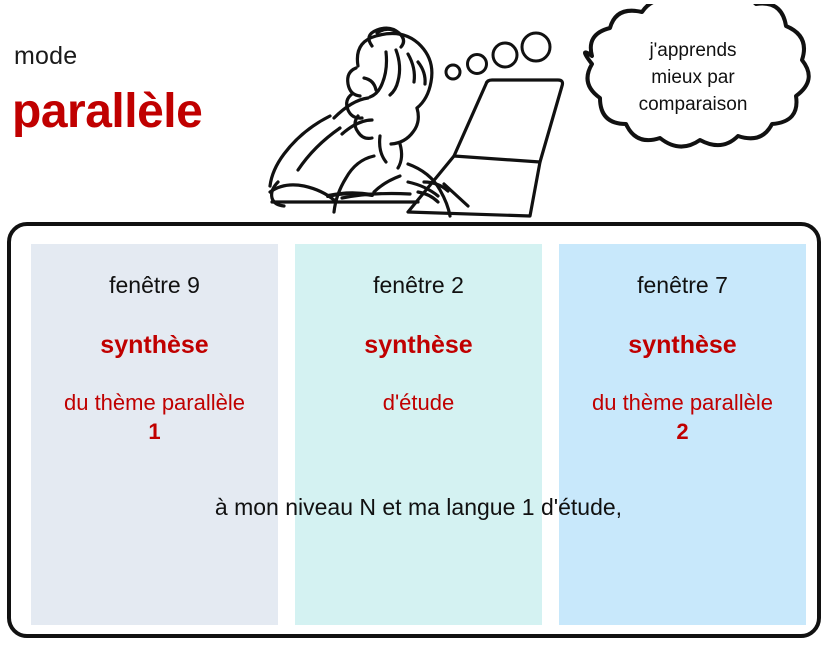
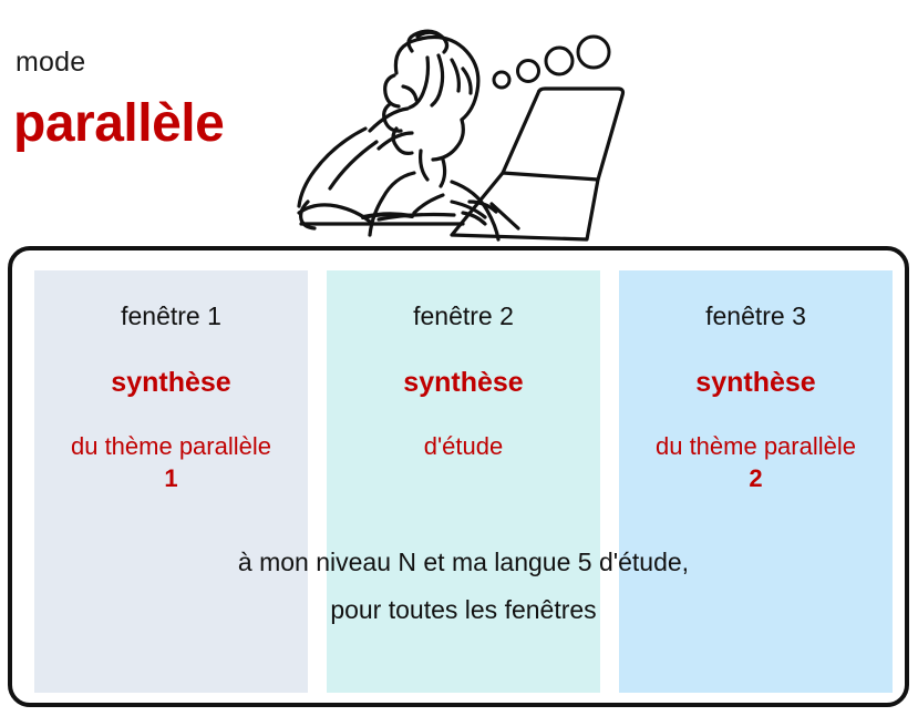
  mode
  parallèle
- j'apprends
- mieux par
- comparaison
- fenêtre 9
+ fenêtre 1
  synthèse
  du thème parallèle
  1
  fenêtre 2
  synthèse
  d'étude
- fenêtre 7
+ fenêtre 3
  synthèse
  du thème parallèle
  2
- à mon niveau N et ma langue 1 d'étude,
+ à mon niveau N et ma langue 5 d'étude,
+ pour toutes les fenêtres
